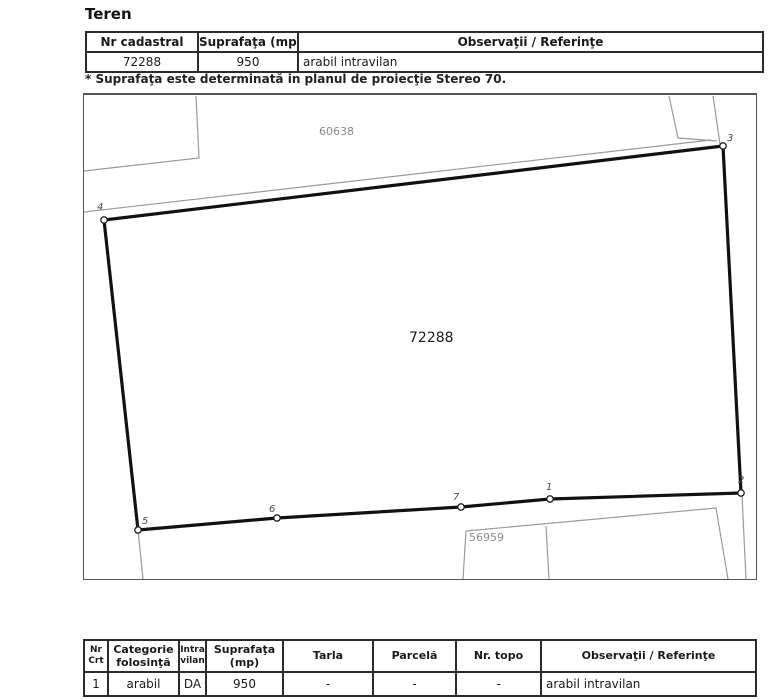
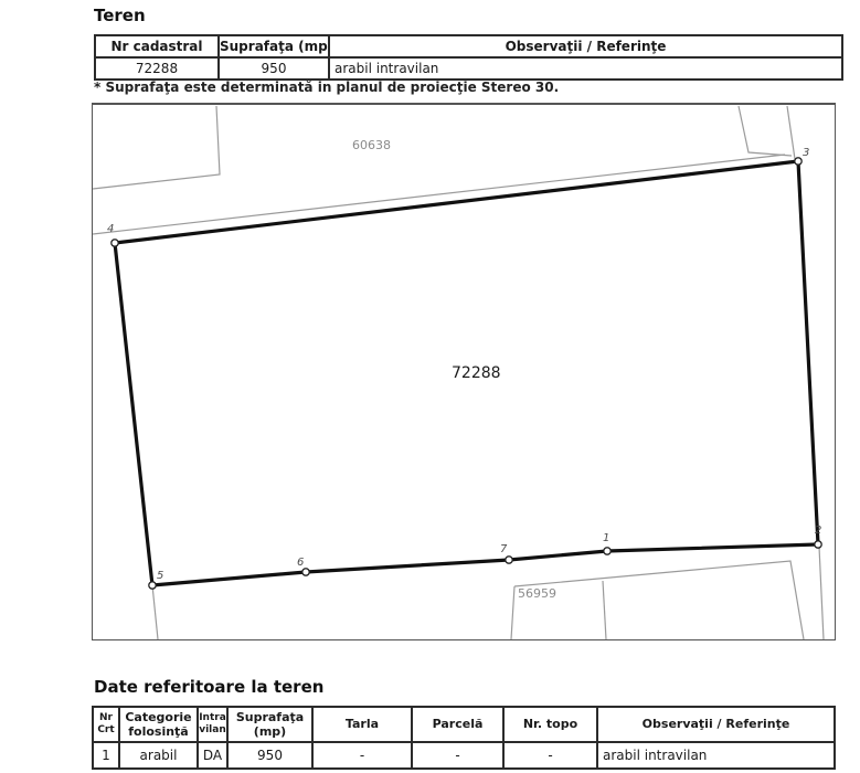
  Teren
  Nr cadastral	Suprafaţa (mp	Observaţii / Referinţe
  72288	950	arabil intravilan
- * Suprafaţa este determinată in planul de proiecţie Stereo 70.
+ * Suprafaţa este determinată in planul de proiecţie Stereo 30.
  60638
  56959
  72288
  1
  2
  3
  4
  5
  6
  7
+ Date referitoare la teren
  Nr Crt	Categorie folosinţă	Intra vilan	Suprafaţa (mp)	Tarla	Parcelă	Nr. topo	Observaţii / Referinţe
  1	arabil	DA	950	-	-	-	arabil intravilan
